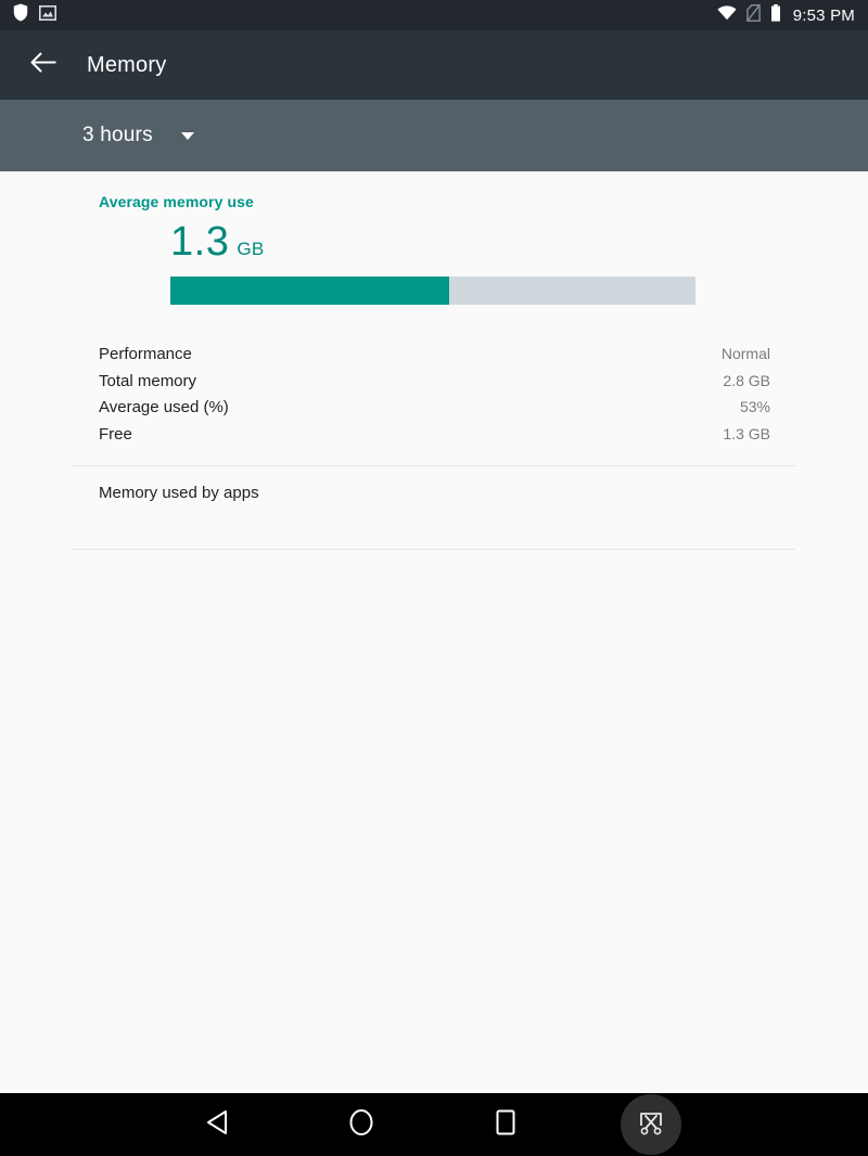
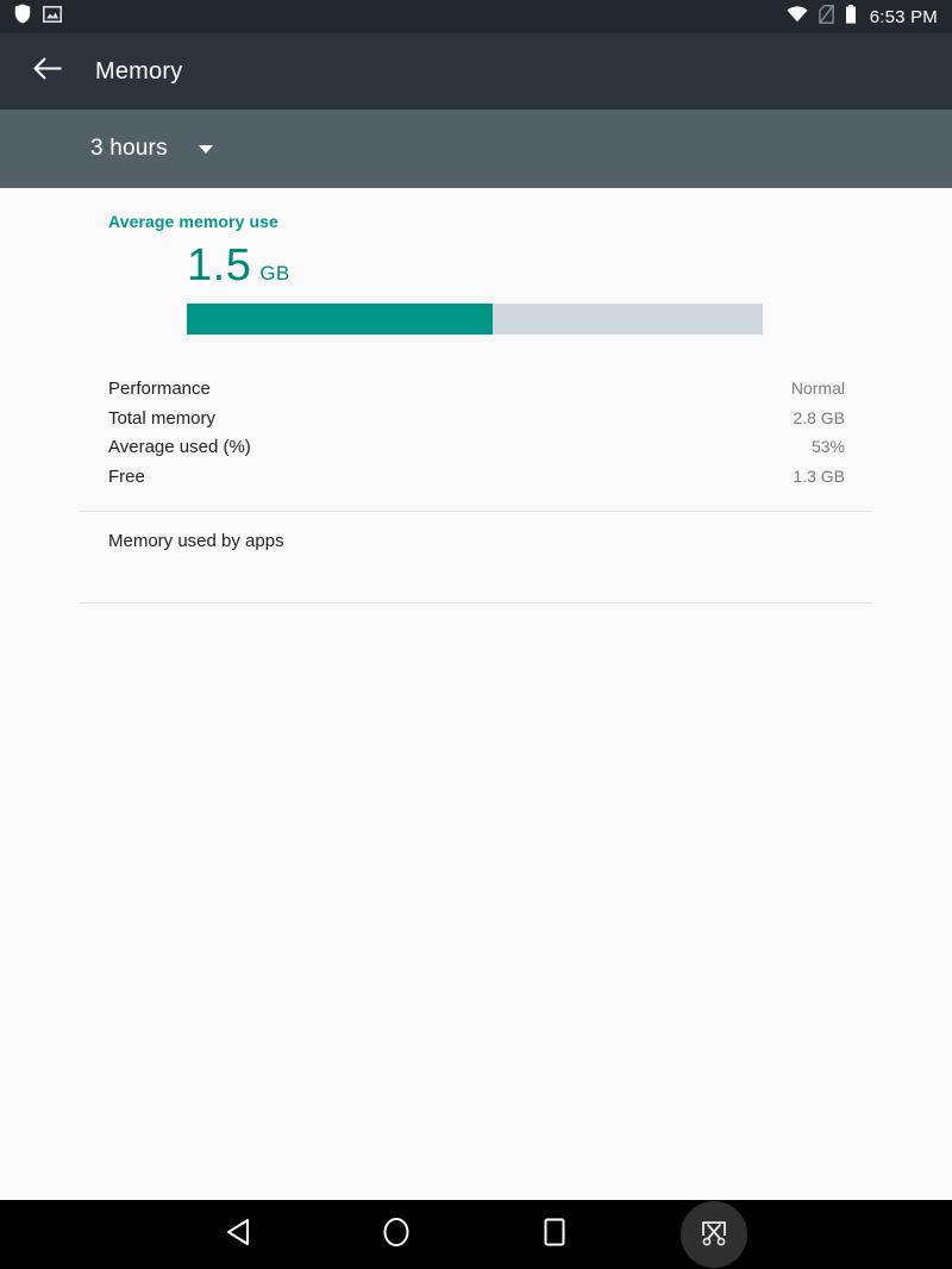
- 9:53 PM
+ 6:53 PM
  Memory
  3 hours
  Average memory use
- 1.3
+ 1.5
  GB
  Performance
  Normal
  Total memory
  2.8 GB
  Average used (%)
  53%
  Free
  1.3 GB
  Memory used by apps
